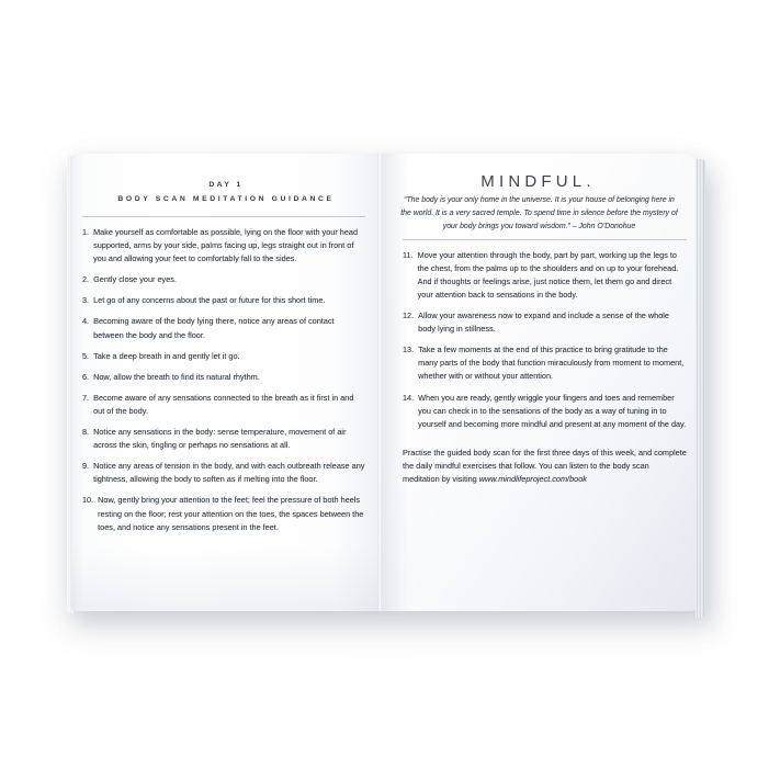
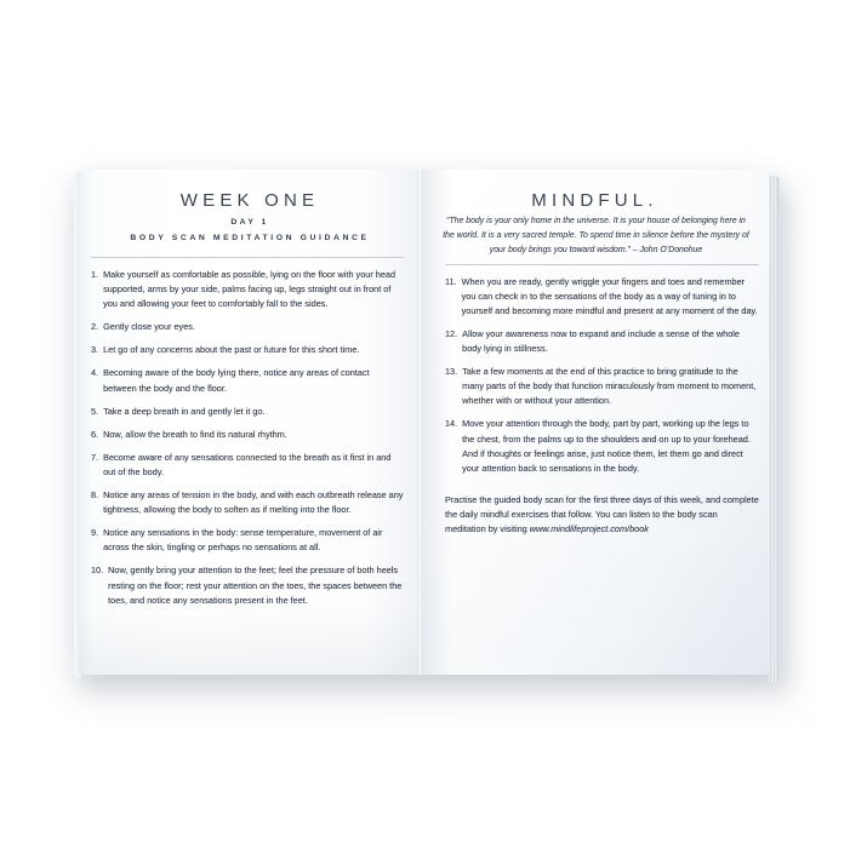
+ WEEK ONE
  1.
  Make yourself as comfortable as possible, lying on the floor with your head supported, arms by your side, palms facing up, legs straight out in front of you and allowing your feet to comfortably fall to the sides.
  2.
  Gently close your eyes.
  3.
  Let go of any concerns about the past or future for this short time.
  4.
  Becoming aware of the body lying there, notice any areas of contact between the body and the floor.
  5.
  Take a deep breath in and gently let it go.
  6.
  Now, allow the breath to find its natural rhythm.
  7.
  Become aware of any sensations connected to the breath as it first in and out of the body.
  8.
- Notice any sensations in the body: sense temperature, movement of air across the skin, tingling or perhaps no sensations at all.
+ Notice any areas of tension in the body, and with each outbreath release any tightness, allowing the body to soften as if melting into the floor.
  9.
- Notice any areas of tension in the body, and with each outbreath release any tightness, allowing the body to soften as if melting into the floor.
+ Notice any sensations in the body: sense temperature, movement of air across the skin, tingling or perhaps no sensations at all.
  10.
  Now, gently bring your attention to the feet; feel the pressure of both heels resting on the floor; rest your attention on the toes, the spaces between the toes, and notice any sensations present in the feet.
  MINDFUL.
  11.
- Move your attention through the body, part by part, working up the legs to the chest, from the palms up to the shoulders and on up to your forehead. And if thoughts or feelings arise, just notice them, let them go and direct your attention back to sensations in the body.
+ When you are ready, gently wriggle your fingers and toes and remember you can check in to the sensations of the body as a way of tuning in to yourself and becoming more mindful and present at any moment of the day.
  12.
  Allow your awareness now to expand and include a sense of the whole body lying in stillness.
  13.
  Take a few moments at the end of this practice to bring gratitude to the many parts of the body that function miraculously from moment to moment, whether with or without your attention.
  14.
- When you are ready, gently wriggle your fingers and toes and remember you can check in to the sensations of the body as a way of tuning in to yourself and becoming more mindful and present at any moment of the day.
+ Move your attention through the body, part by part, working up the legs to the chest, from the palms up to the shoulders and on up to your forehead. And if thoughts or feelings arise, just notice them, let them go and direct your attention back to sensations in the body.
  Practise the guided body scan for the first three days of this week, and complete the daily mindful exercises that follow. You can listen to the body scan meditation by visiting www.mindlifeproject.com/book
